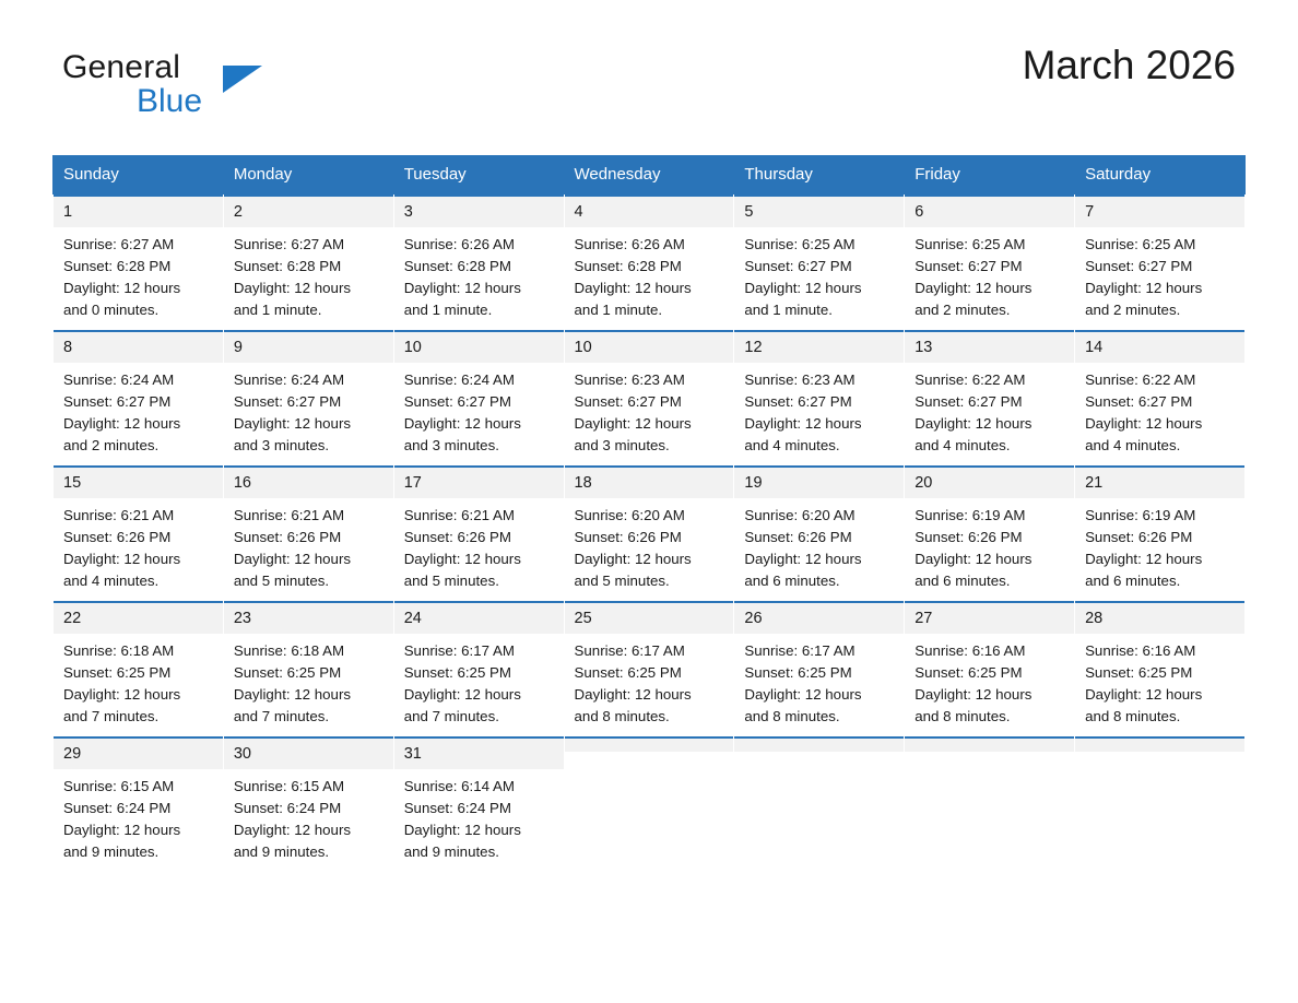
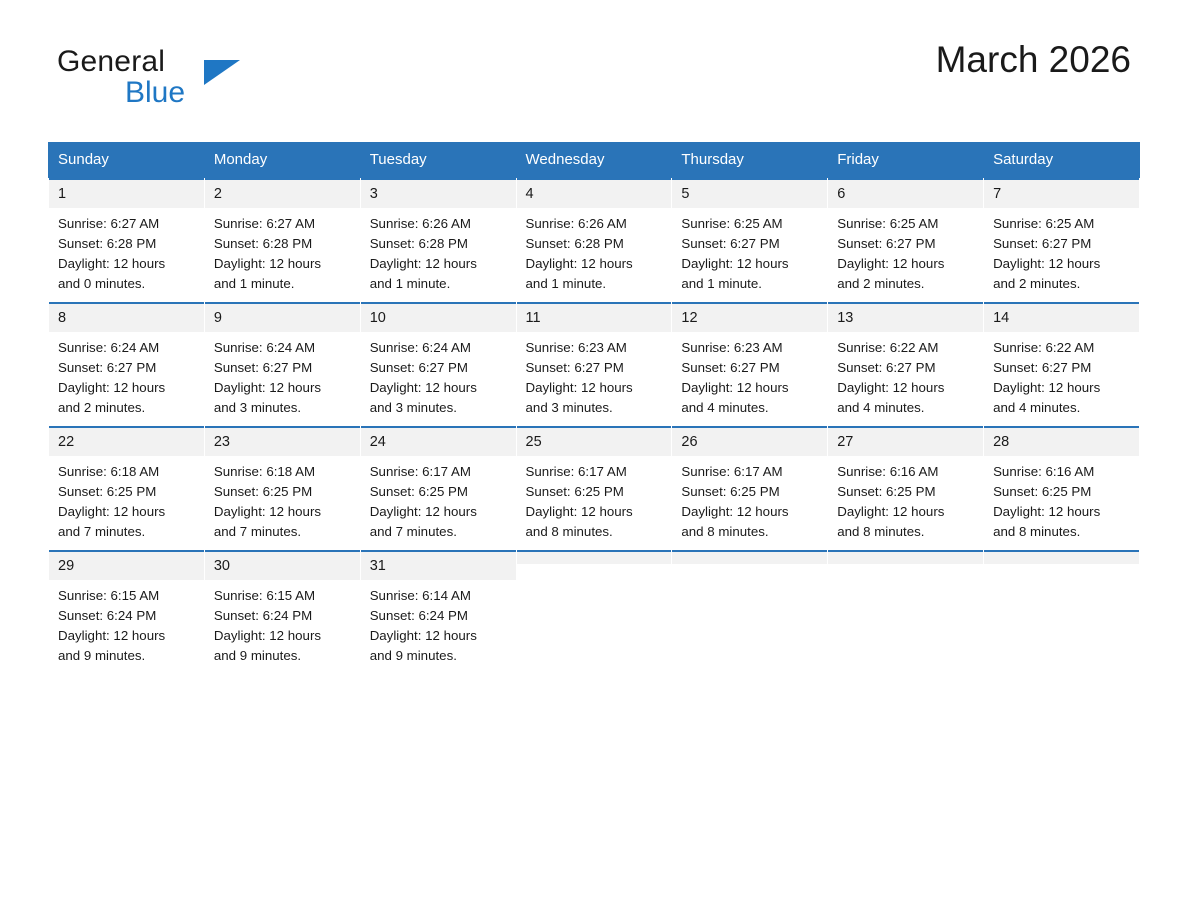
  General
  Blue
  March 2026
  Sunday	Monday	Tuesday	Wednesday	Thursday	Friday	Saturday
  1Sunrise: 6:27 AMSunset: 6:28 PMDaylight: 12 hoursand 0 minutes.	2Sunrise: 6:27 AMSunset: 6:28 PMDaylight: 12 hoursand 1 minute.	3Sunrise: 6:26 AMSunset: 6:28 PMDaylight: 12 hoursand 1 minute.	4Sunrise: 6:26 AMSunset: 6:28 PMDaylight: 12 hoursand 1 minute.	5Sunrise: 6:25 AMSunset: 6:27 PMDaylight: 12 hoursand 1 minute.	6Sunrise: 6:25 AMSunset: 6:27 PMDaylight: 12 hoursand 2 minutes.	7Sunrise: 6:25 AMSunset: 6:27 PMDaylight: 12 hoursand 2 minutes.
- 8Sunrise: 6:24 AMSunset: 6:27 PMDaylight: 12 hoursand 2 minutes.	9Sunrise: 6:24 AMSunset: 6:27 PMDaylight: 12 hoursand 3 minutes.	10Sunrise: 6:24 AMSunset: 6:27 PMDaylight: 12 hoursand 3 minutes.	10Sunrise: 6:23 AMSunset: 6:27 PMDaylight: 12 hoursand 3 minutes.	12Sunrise: 6:23 AMSunset: 6:27 PMDaylight: 12 hoursand 4 minutes.	13Sunrise: 6:22 AMSunset: 6:27 PMDaylight: 12 hoursand 4 minutes.	14Sunrise: 6:22 AMSunset: 6:27 PMDaylight: 12 hoursand 4 minutes.
+ 8Sunrise: 6:24 AMSunset: 6:27 PMDaylight: 12 hoursand 2 minutes.	9Sunrise: 6:24 AMSunset: 6:27 PMDaylight: 12 hoursand 3 minutes.	10Sunrise: 6:24 AMSunset: 6:27 PMDaylight: 12 hoursand 3 minutes.	11Sunrise: 6:23 AMSunset: 6:27 PMDaylight: 12 hoursand 3 minutes.	12Sunrise: 6:23 AMSunset: 6:27 PMDaylight: 12 hoursand 4 minutes.	13Sunrise: 6:22 AMSunset: 6:27 PMDaylight: 12 hoursand 4 minutes.	14Sunrise: 6:22 AMSunset: 6:27 PMDaylight: 12 hoursand 4 minutes.
- 15Sunrise: 6:21 AMSunset: 6:26 PMDaylight: 12 hoursand 4 minutes.	16Sunrise: 6:21 AMSunset: 6:26 PMDaylight: 12 hoursand 5 minutes.	17Sunrise: 6:21 AMSunset: 6:26 PMDaylight: 12 hoursand 5 minutes.	18Sunrise: 6:20 AMSunset: 6:26 PMDaylight: 12 hoursand 5 minutes.	19Sunrise: 6:20 AMSunset: 6:26 PMDaylight: 12 hoursand 6 minutes.	20Sunrise: 6:19 AMSunset: 6:26 PMDaylight: 12 hoursand 6 minutes.	21Sunrise: 6:19 AMSunset: 6:26 PMDaylight: 12 hoursand 6 minutes.
  22Sunrise: 6:18 AMSunset: 6:25 PMDaylight: 12 hoursand 7 minutes.	23Sunrise: 6:18 AMSunset: 6:25 PMDaylight: 12 hoursand 7 minutes.	24Sunrise: 6:17 AMSunset: 6:25 PMDaylight: 12 hoursand 7 minutes.	25Sunrise: 6:17 AMSunset: 6:25 PMDaylight: 12 hoursand 8 minutes.	26Sunrise: 6:17 AMSunset: 6:25 PMDaylight: 12 hoursand 8 minutes.	27Sunrise: 6:16 AMSunset: 6:25 PMDaylight: 12 hoursand 8 minutes.	28Sunrise: 6:16 AMSunset: 6:25 PMDaylight: 12 hoursand 8 minutes.
  29Sunrise: 6:15 AMSunset: 6:24 PMDaylight: 12 hoursand 9 minutes.	30Sunrise: 6:15 AMSunset: 6:24 PMDaylight: 12 hoursand 9 minutes.	31Sunrise: 6:14 AMSunset: 6:24 PMDaylight: 12 hoursand 9 minutes.
